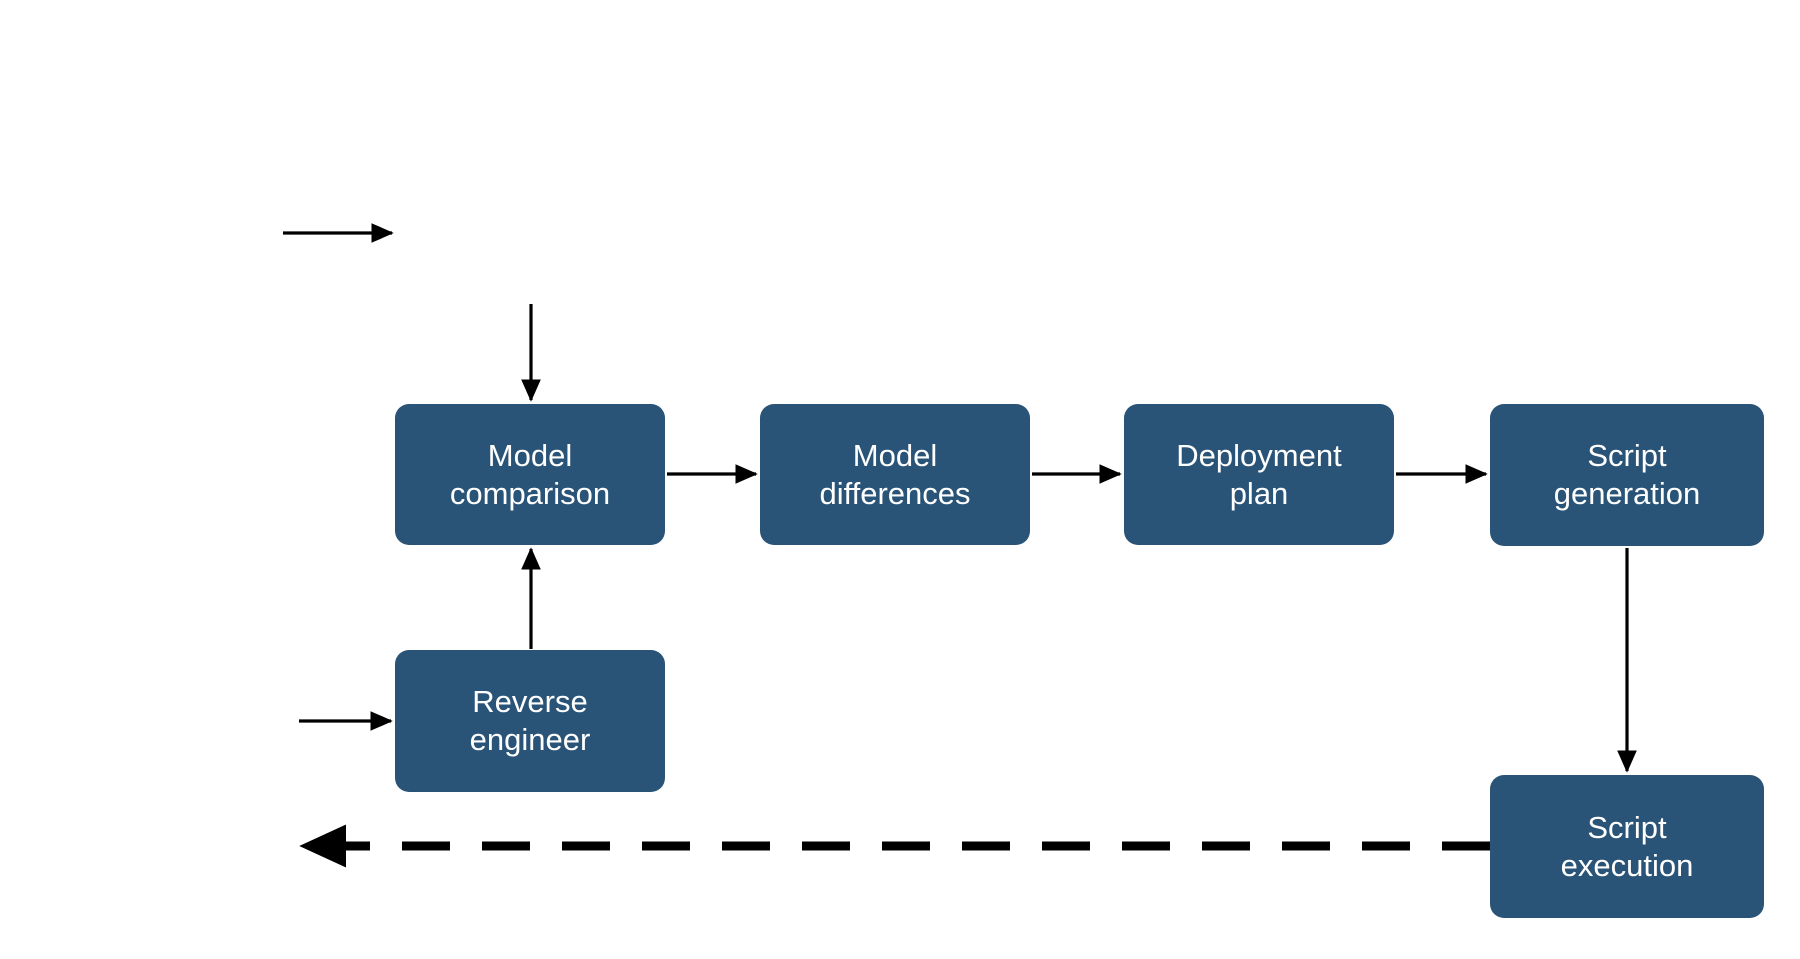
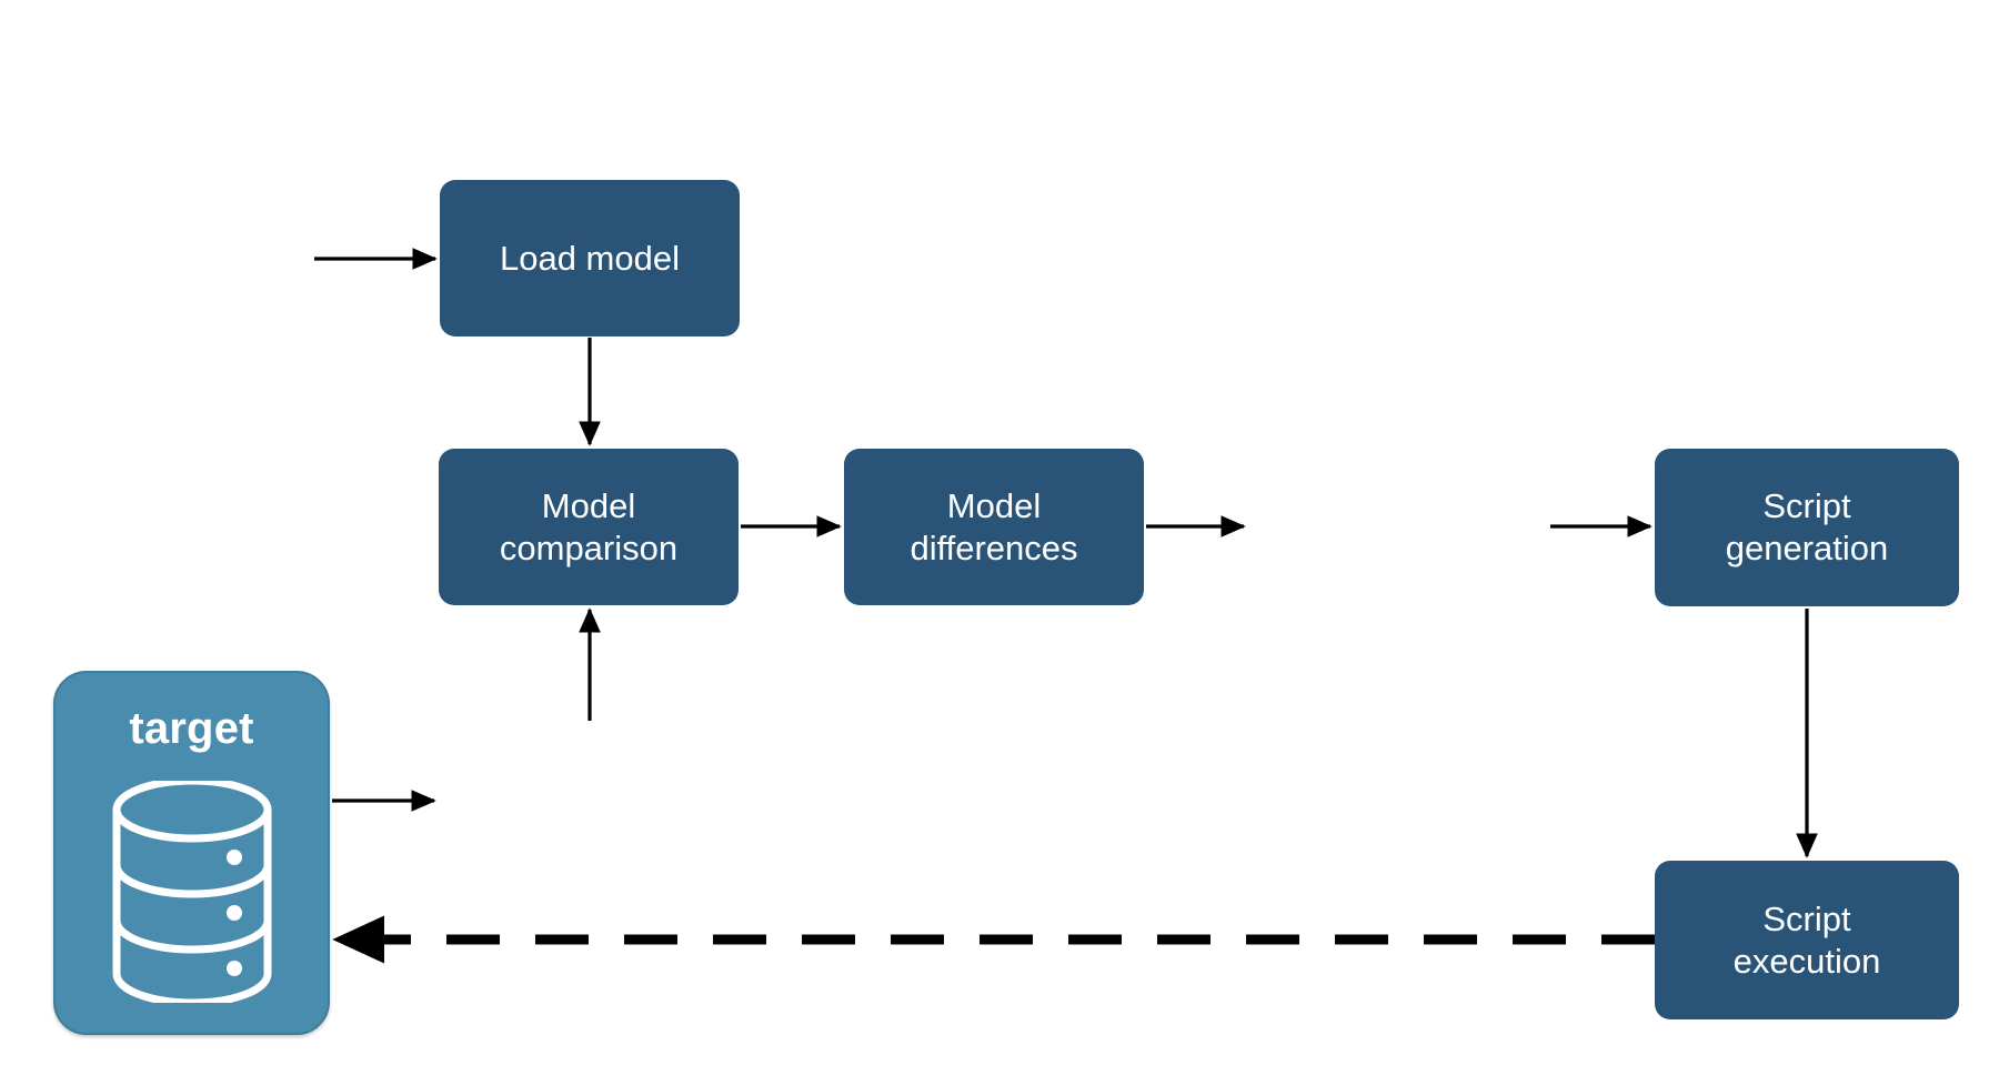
+ target
+ Load model
  Model
  comparison
  Model
  differences
- Deployment
- plan
  Script
  generation
  Script
  execution
- Reverse
- engineer
